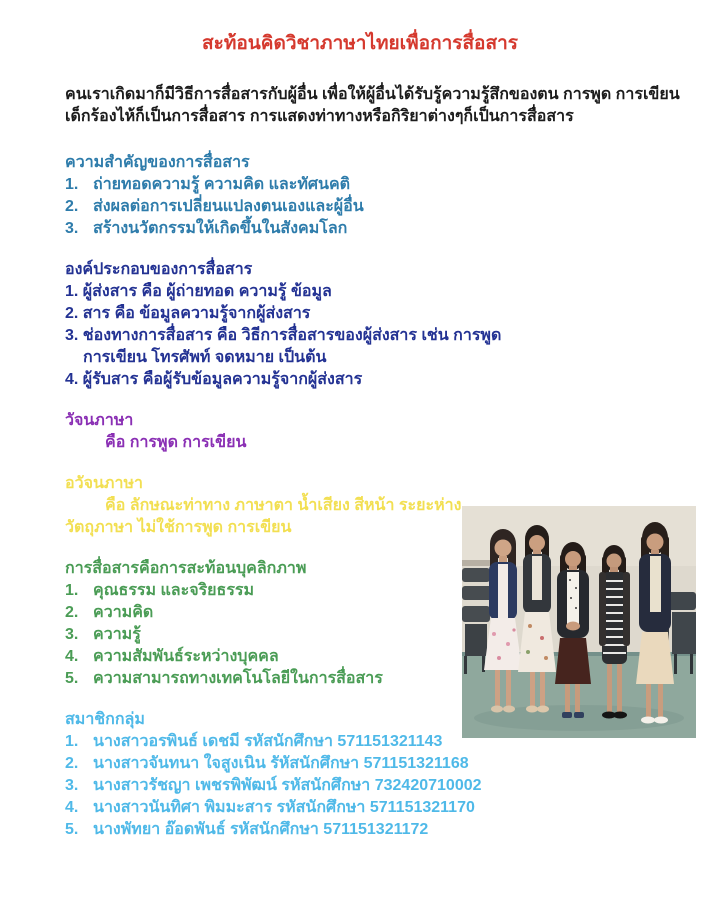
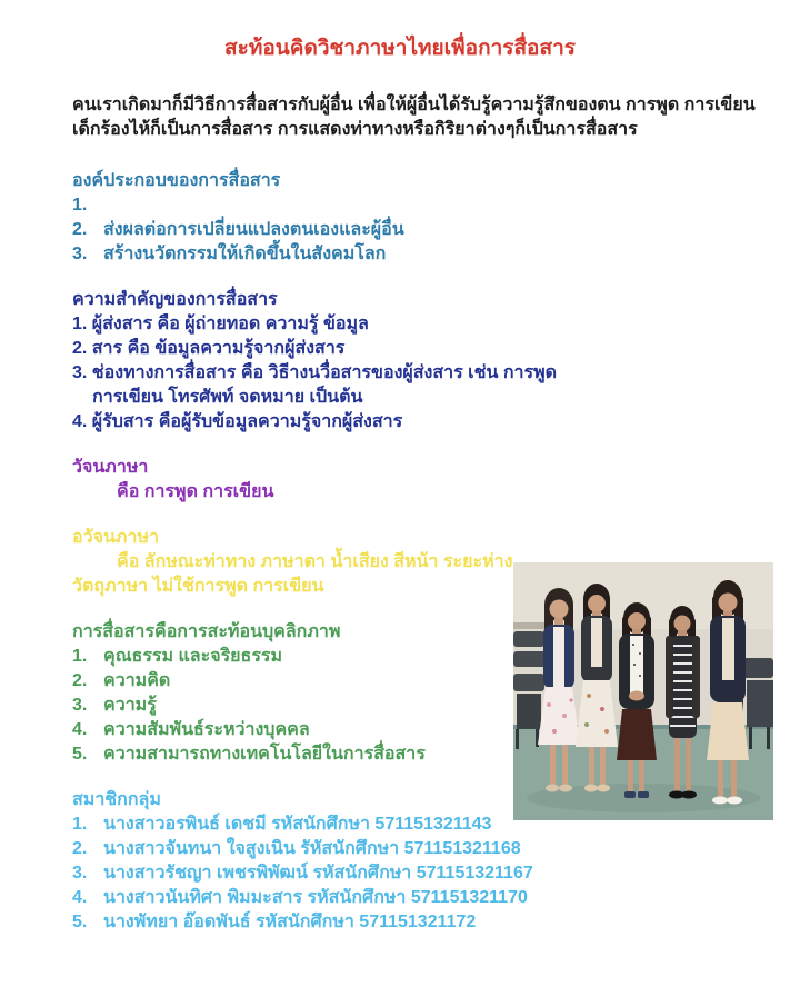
  สะท้อนคิดวิชาภาษาไทยเพื่อการสื่อสาร
  คนเราเกิดมาก็มีวิธีการสื่อสารกับผู้อื่น เพื่อให้ผู้อื่นได้รับรู้ความรู้สึกของตน การพูด การเขียน
  เด็กร้องไห้ก็เป็นการสื่อสาร การแสดงท่าทางหรือกิริยาต่างๆก็เป็นการสื่อสาร
- ความสำคัญของการสื่อสาร
+ องค์ประกอบของการสื่อสาร
  1.
- ถ่ายทอดความรู้ ความคิด และทัศนคติ
  2.
  ส่งผลต่อการเปลี่ยนแปลงตนเองและผู้อื่น
  3.
  สร้างนวัตกรรมให้เกิดขึ้นในสังคมโลก
- องค์ประกอบของการสื่อสาร
+ ความสำคัญของการสื่อสาร
  1. ผู้ส่งสาร คือ ผู้ถ่ายทอด ความรู้ ข้อมูล
  2. สาร คือ ข้อมูลความรู้จากผู้ส่งสาร
- 3. ช่องทางการสื่อสาร คือ วิธีการสื่อสารของผู้ส่งสาร เช่น การพูด
+ 3. ช่องทางการสื่อสาร คือ วิธีางนวื่อสารของผู้ส่งสาร เช่น การพูด
  การเขียน โทรศัพท์ จดหมาย เป็นต้น
  4. ผู้รับสาร คือผู้รับข้อมูลความรู้จากผู้ส่งสาร
  วัจนภาษา
  คือ การพูด การเขียน
  อวัจนภาษา
  คือ ลักษณะท่าทาง ภาษาตา น้ำเสียง สีหน้า ระยะห่าง
  วัตถุภาษา ไม่ใช้การพูด การเขียน
  การสื่อสารคือการสะท้อนบุคลิกภาพ
  1.
  คุณธรรม และจริยธรรม
  2.
  ความคิด
  3.
  ความรู้
  4.
  ความสัมพันธ์ระหว่างบุคคล
  5.
  ความสามารถทางเทคโนโลยีในการสื่อสาร
  สมาชิกกลุ่ม
  1.
  นางสาวอรพินธ์ เดชมี รหัสนักศึกษา 571151321143
  2.
  นางสาวจันทนา ใจสูงเนิน รัหัสนักศึกษา 571151321168
  3.
- นางสาวรัชญา เพชรพิพัฒน์ รหัสนักศึกษา 732420710002
+ นางสาวรัชญา เพชรพิพัฒน์ รหัสนักศึกษา 571151321167
  4.
  นางสาวนันทิศา พิมมะสาร รหัสนักศึกษา 571151321170
  5.
  นางพัทยา อ๊อดพันธ์ รหัสนักศึกษา 571151321172
